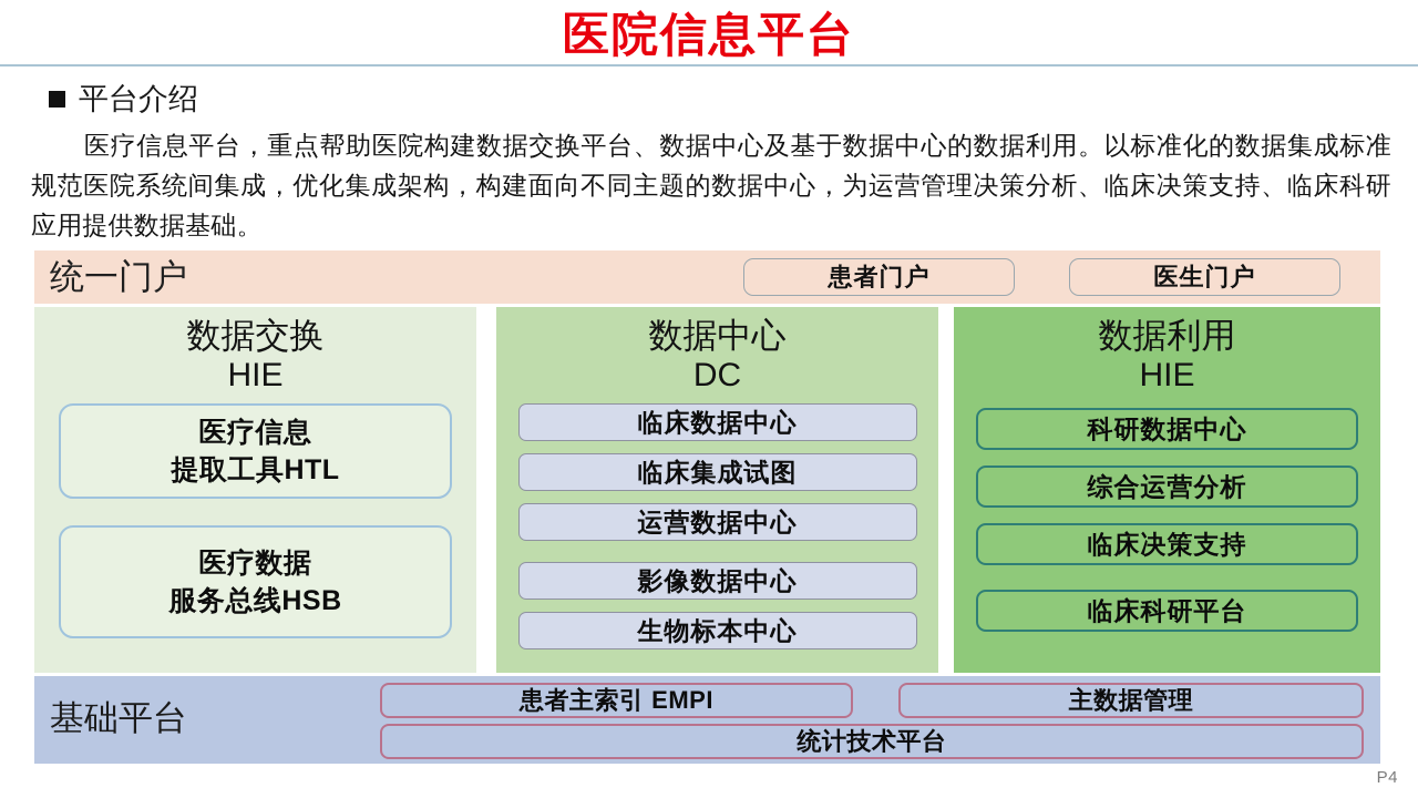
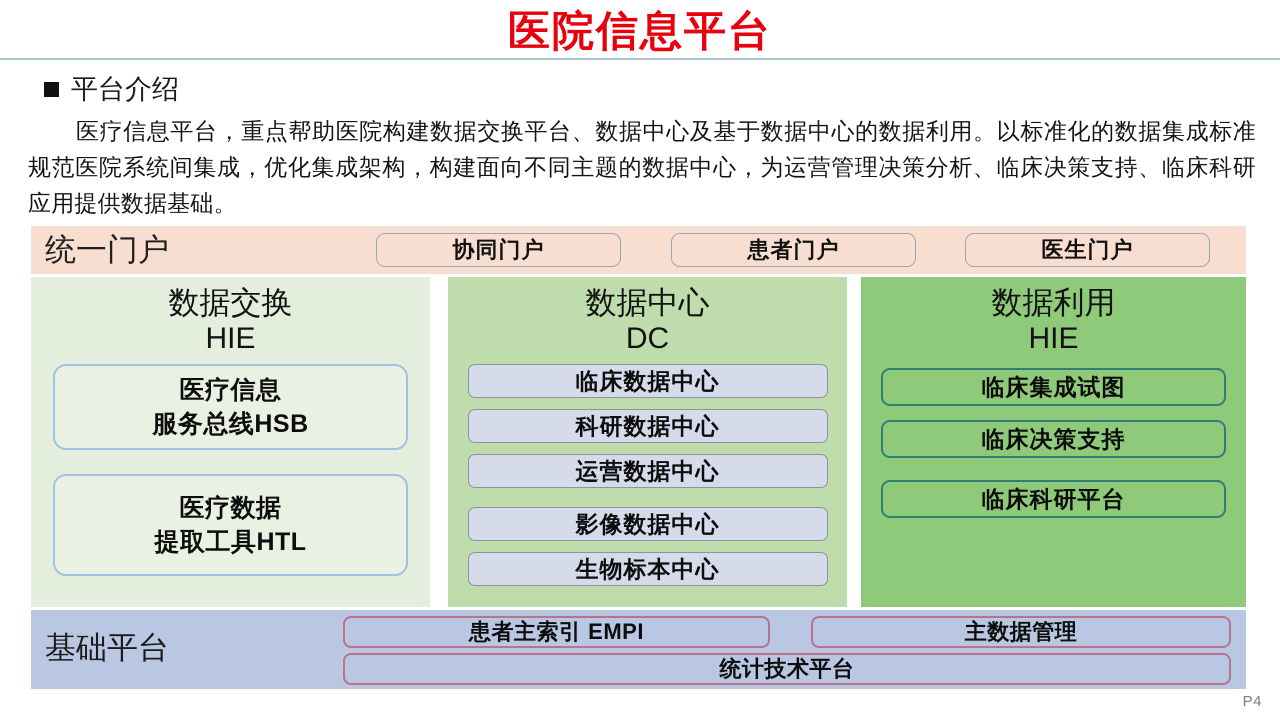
  医院信息平台
  平台介绍
  医疗信息平台，重点帮助医院构建数据交换平台、数据中心及基于数据中心的数据利用。以标准化的数据集成标准规范医院系统间集成，优化集成架构，构建面向不同主题的数据中心，为运营管理决策分析、临床决策支持、临床科研应用提供数据基础。
  统一门户
+ 协同门户
  患者门户
  医生门户
  数据交换
  HIE
  医疗信息
- 提取工具HTL
+ 服务总线HSB
  医疗数据
- 服务总线HSB
+ 提取工具HTL
  数据中心
  DC
  临床数据中心
- 临床集成试图
+ 科研数据中心
  运营数据中心
  影像数据中心
  生物标本中心
  数据利用
  HIE
- 科研数据中心
+ 临床集成试图
- 综合运营分析
  临床决策支持
  临床科研平台
  基础平台
  患者主索引 EMPI
  主数据管理
  统计技术平台
  P4
